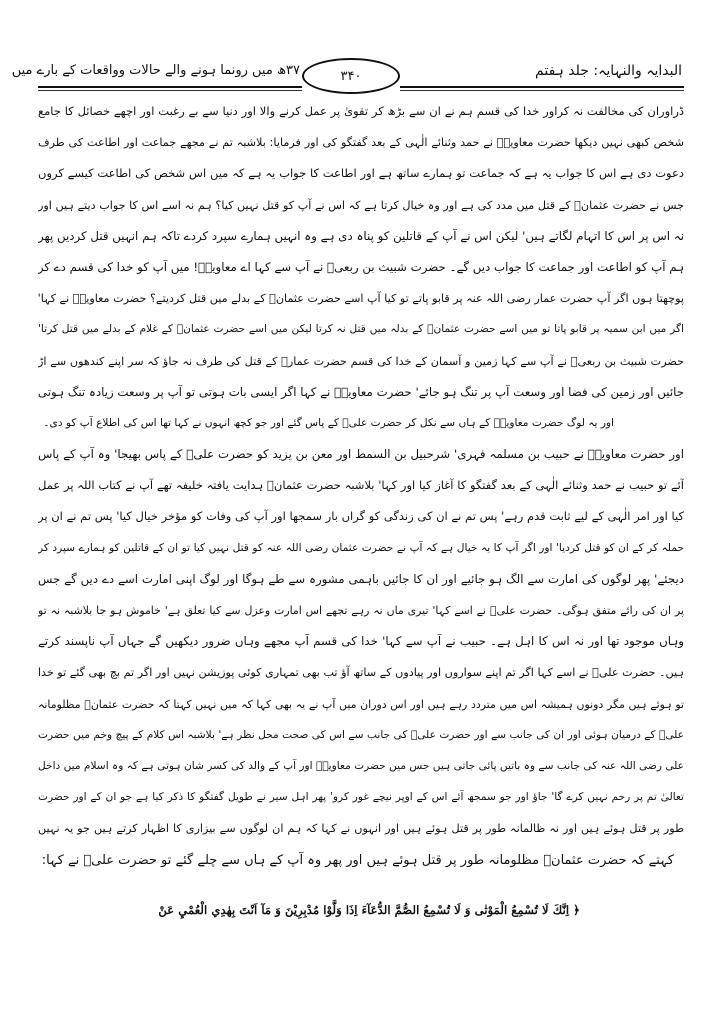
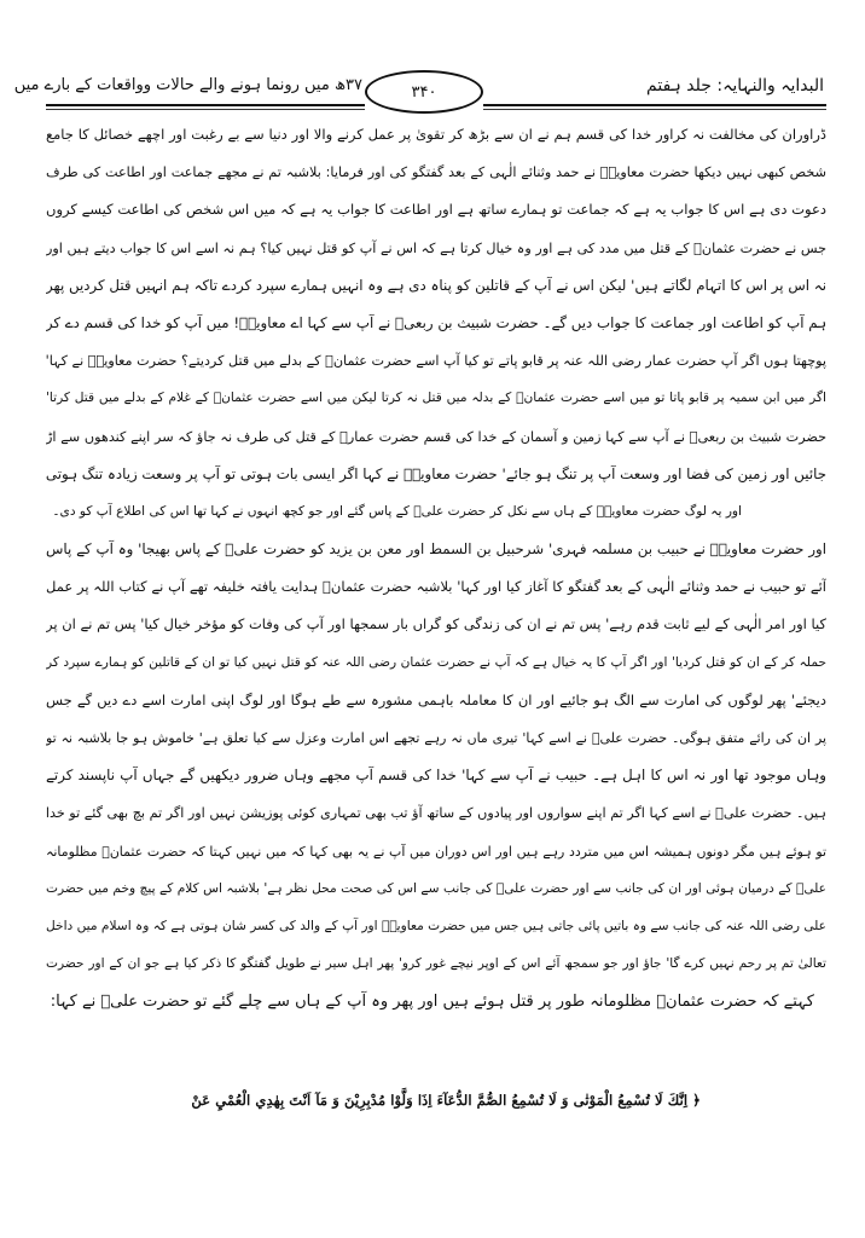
  البدایہ والنہایہ: جلد ہفتم
  ۳۷ھ میں رونما ہونے والے حالات وواقعات کے بارے میں
  ۳۴۰
  ڈراوران کی مخالفت نہ کراور خدا کی قسم ہم نے ان سے بڑھ کر تقویٰ پر عمل کرنے والا اور دنیا سے بے رغبت اور اچھے خصائل کا جامع
  شخص کبھی نہیں دیکھا حضرت معاویہؓ نے حمد وثنائے الٰہی کے بعد گفتگو کی اور فرمایا: بلاشبہ تم نے مجھے جماعت اور اطاعت کی طرف
  دعوت دی ہے اس کا جواب یہ ہے کہ جماعت تو ہمارے ساتھ ہے اور اطاعت کا جواب یہ ہے کہ میں اس شخص کی اطاعت کیسے کروں
  جس نے حضرت عثمانؓ کے قتل میں مدد کی ہے اور وہ خیال کرتا ہے کہ اس نے آپ کو قتل نہیں کیا؟ ہم نہ اسے اس کا جواب دیتے ہیں اور
  نہ اس پر اس کا اتہام لگاتے ہیں' لیکن اس نے آپ کے قاتلین کو پناہ دی ہے وہ انہیں ہمارے سپرد کردے تاکہ ہم انہیں قتل کردیں پھر
  ہم آپ کو اطاعت اور جماعت کا جواب دیں گے۔ حضرت شبیث بن ربعیؓ نے آپ سے کہا اے معاویہؓ! میں آپ کو خدا کی قسم دے کر
  پوچھتا ہوں اگر آپ حضرت عمار رضی اللہ عنہ پر قابو پاتے تو کیا آپ اسے حضرت عثمانؓ کے بدلے میں قتل کردیتے؟ حضرت معاویہؓ نے کہا'
  اگر میں ابن سمیہ پر قابو پاتا تو میں اسے حضرت عثمانؓ کے بدلہ میں قتل نہ کرتا لیکن میں اسے حضرت عثمانؓ کے غلام کے بدلے میں قتل کرتا'
  حضرت شبیث بن ربعیؓ نے آپ سے کہا زمین و آسمان کے خدا کی قسم حضرت عمارؓ کے قتل کی طرف نہ جاؤ کہ سر اپنے کندھوں سے اڑ
  جائیں اور زمین کی فضا اور وسعت آپ پر تنگ ہو جائے' حضرت معاویہؓ نے کہا اگر ایسی بات ہوتی تو آپ پر وسعت زیادہ تنگ ہوتی
  اور یہ لوگ حضرت معاویہؓ کے ہاں سے نکل کر حضرت علیؓ کے پاس گئے اور جو کچھ انہوں نے کہا تھا اس کی اطلاع آپ کو دی۔
  اور حضرت معاویہؓ نے حبیب بن مسلمہ فہری' شرحبیل بن السمط اور معن بن یزید کو حضرت علیؓ کے پاس بھیجا' وہ آپ کے پاس
  آئے تو حبیب نے حمد وثنائے الٰہی کے بعد گفتگو کا آغاز کیا اور کہا' بلاشبہ حضرت عثمانؓ ہدایت یافتہ خلیفہ تھے آپ نے کتاب اللہ پر عمل
  کیا اور امر الٰہی کے لیے ثابت قدم رہے' پس تم نے ان کی زندگی کو گراں بار سمجھا اور آپ کی وفات کو مؤخر خیال کیا' پس تم نے ان پر
  حملہ کر کے ان کو قتل کردیا' اور اگر آپ کا یہ خیال ہے کہ آپ نے حضرت عثمان رضی اللہ عنہ کو قتل نہیں کیا تو ان کے قاتلین کو ہمارے سپرد کر
- دیجئے' پھر لوگوں کی امارت سے الگ ہو جائیے اور ان کا جائیں باہمی مشورہ سے طے ہوگا اور لوگ اپنی امارت اسے دے دیں گے جس
+ دیجئے' پھر لوگوں کی امارت سے الگ ہو جائیے اور ان کا معاملہ باہمی مشورہ سے طے ہوگا اور لوگ اپنی امارت اسے دے دیں گے جس
  پر ان کی رائے متفق ہوگی۔ حضرت علیؓ نے اسے کہا' تیری ماں نہ رہے تجھے اس امارت وعزل سے کیا تعلق ہے' خاموش ہو جا بلاشبہ نہ تو
  وہاں موجود تھا اور نہ اس کا اہل ہے۔ حبیب نے آپ سے کہا' خدا کی قسم آپ مجھے وہاں ضرور دیکھیں گے جہاں آپ ناپسند کرتے
  ہیں۔ حضرت علیؓ نے اسے کہا اگر تم اپنے سواروں اور پیادوں کے ساتھ آؤ تب بھی تمہاری کوئی پوزیشن نہیں اور اگر تم بچ بھی گئے تو خدا
  تو ہوئے ہیں مگر دونوں ہمیشہ اس میں متردد رہے ہیں اور اس دوران میں آپ نے یہ بھی کہا کہ میں نہیں کہتا کہ حضرت عثمانؓ مظلومانہ
  علیؓ کے درمیان ہوئی اور ان کی جانب سے اور حضرت علیؓ کی جانب سے اس کی صحت محل نظر ہے' بلاشبہ اس کلام کے پیچ وخم میں حضرت
  علی رضی اللہ عنہ کی جانب سے وہ باتیں پائی جاتی ہیں جس میں حضرت معاویہؓ اور آپ کے والد کی کسر شان ہوتی ہے کہ وہ اسلام میں داخل
  تعالیٰ تم پر رحم نہیں کرے گا' جاؤ اور جو سمجھ آئے اس کے اوپر نیچے غور کرو' پھر اہل سیر نے طویل گفتگو کا ذکر کیا ہے جو ان کے اور حضرت
- طور پر قتل ہوئے ہیں اور نہ ظالمانہ طور پر قتل ہوئے ہیں اور انہوں نے کہا کہ ہم ان لوگوں سے بیزاری کا اظہار کرتے ہیں جو یہ نہیں
  کہتے کہ حضرت عثمانؓ مظلومانہ طور پر قتل ہوئے ہیں اور پھر وہ آپ کے ہاں سے چلے گئے تو حضرت علیؓ نے کہا:
  ﴿ اِنَّكَ لَا تُسْمِعُ الْمَوْتٰى وَ لَا تُسْمِعُ الصُّمَّ الدُّعَآءَ اِذَا وَلَّوْا مُدْبِرِيْنَ وَ مَآ اَنْتَ بِهٰدِي الْعُمْيِ عَنْ
